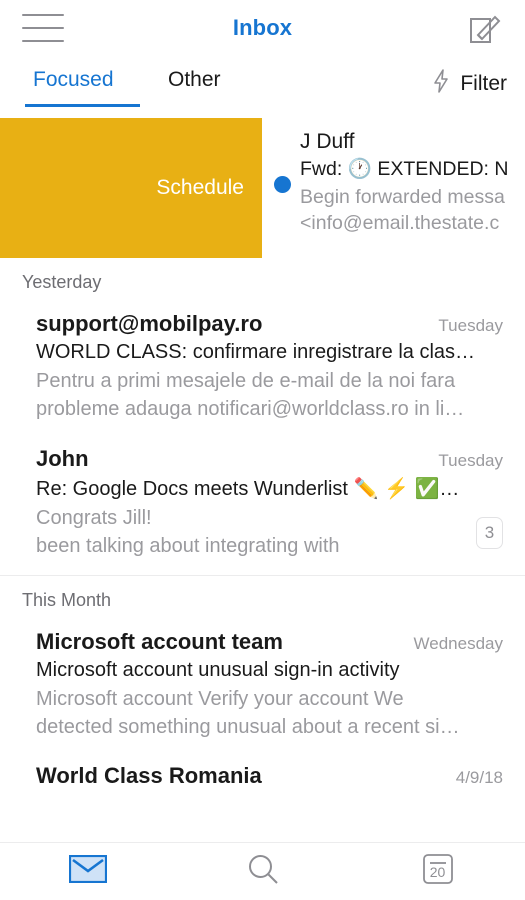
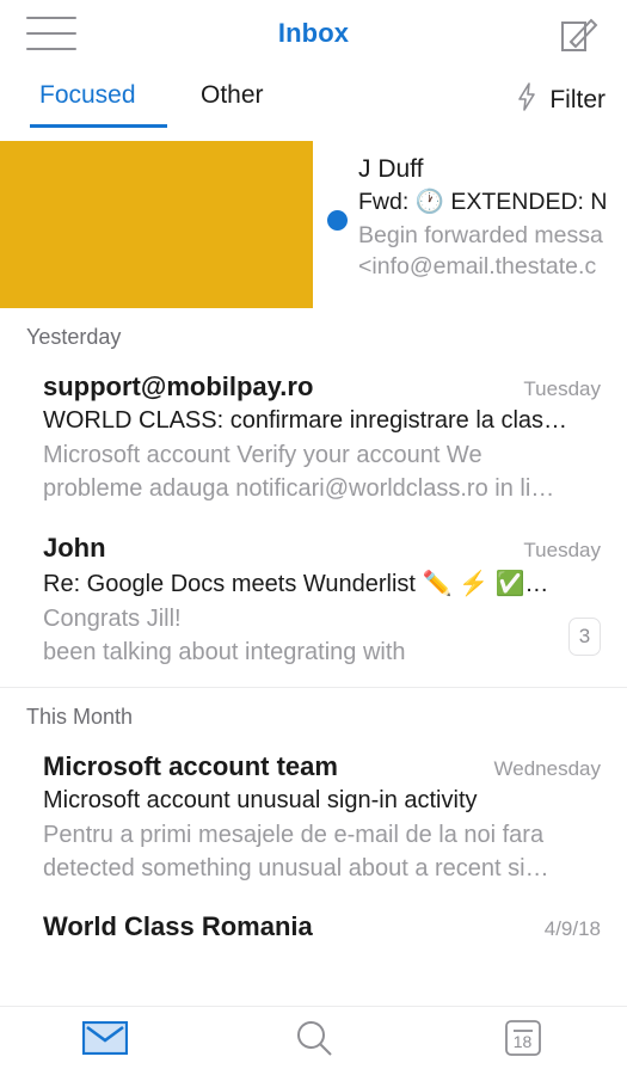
  Inbox
  Focused
  Other
  Filter
- Schedule
  J Duff
  Fwd: 🕐 EXTENDED: N
  Begin forwarded messa
  <info@email.thestate.c
  Yesterday
  support@mobilpay.ro
  Tuesday
  WORLD CLASS: confirmare inregistrare la clas…
- Pentru a primi mesajele de e-mail de la noi fara
+ Microsoft account Verify your account We
  probleme adauga notificari@worldclass.ro in li…
  John
  Tuesday
  Re: Google Docs meets Wunderlist ✏️ ⚡ ✅…
  Congrats Jill!
  been talking about integrating with
  3
  This Month
  Microsoft account team
  Wednesday
  Microsoft account unusual sign-in activity
- Microsoft account Verify your account We
+ Pentru a primi mesajele de e-mail de la noi fara
  detected something unusual about a recent si…
  World Class Romania
  4/9/18
- 20
+ 18
